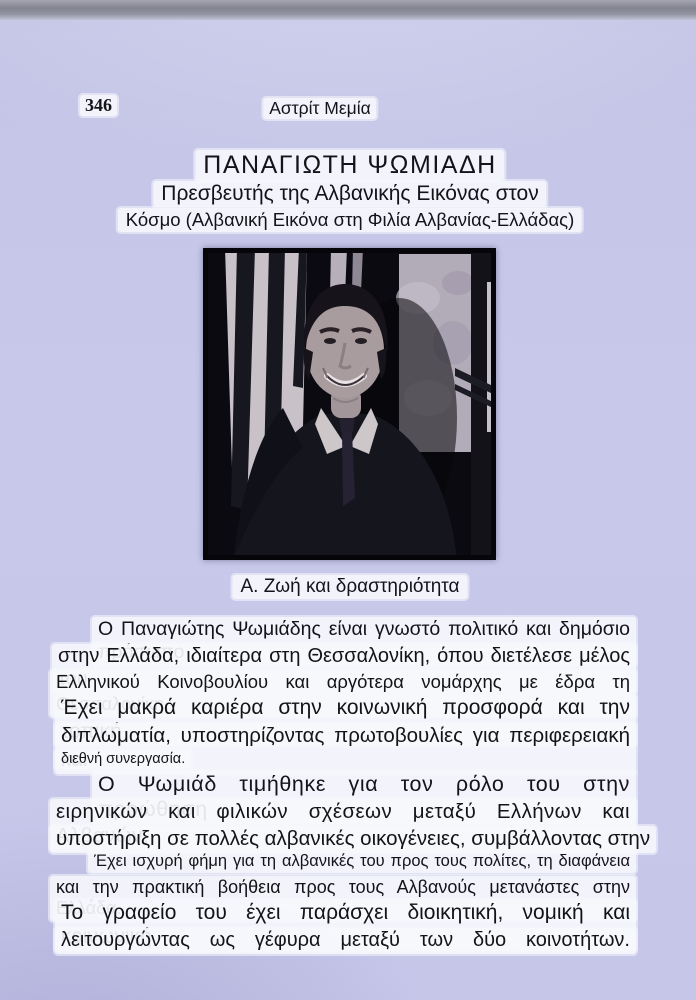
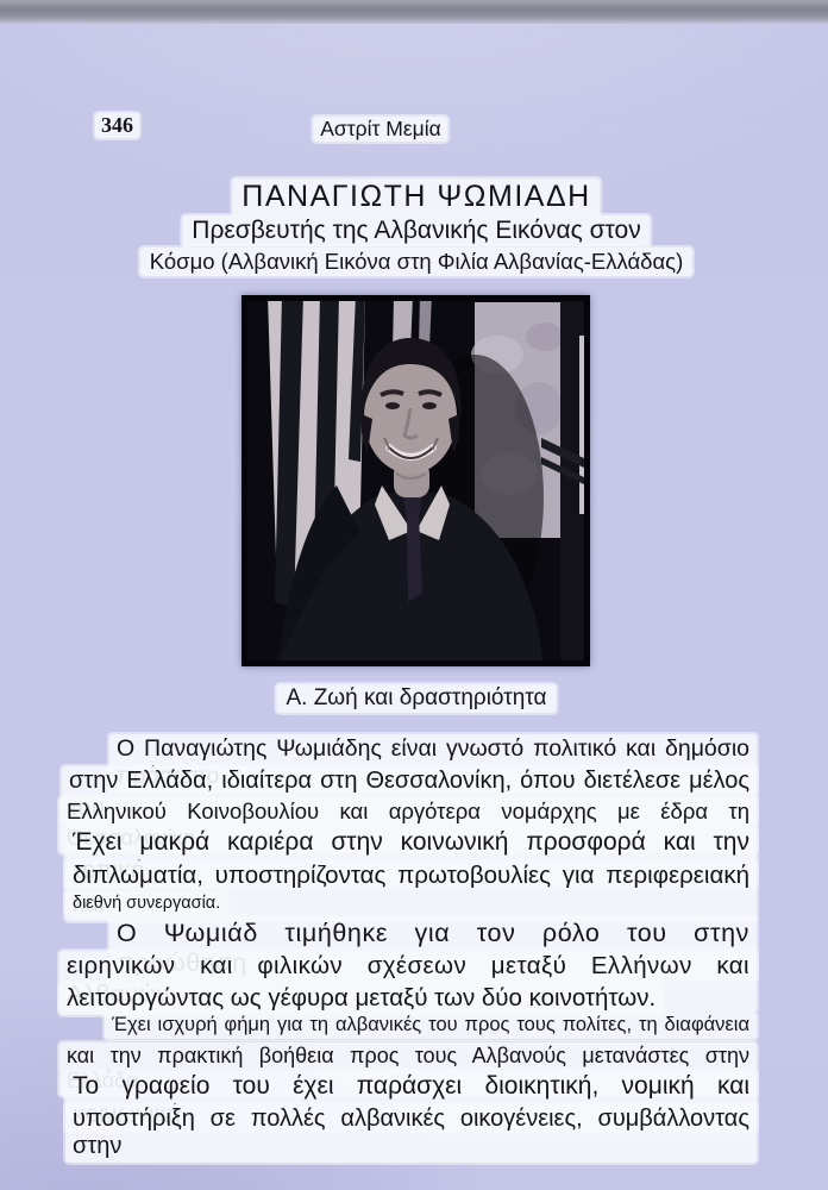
  346
  Αστρίτ Μεμία
  ΠΑΝΑΓΙΩΤΗ ΨΩΜΙΑΔΗ
  Πρεσβευτής της Αλβανικής Εικόνας στον
  Κόσμο (Αλβανική Εικόνα στη Φιλία Αλβανίας-Ελλάδας)
  Α. Ζωή και δραστηριότητα
  Ο Παναγιώτης Ψωμιάδης είναι γνωστό πολιτικό και δημόσιο
  στην Ελλάδα, ιδιαίτερα στη Θεσσαλονίκη, όπου διετέλεσε μέλος
  Ελληνικού Κοινοβουλίου και αργότερα νομάρχης με έδρα τη
  Έχει μακρά καριέρα στην κοινωνική προσφορά και την
  διπλωματία, υποστηρίζοντας πρωτοβουλίες για περιφερειακή
  διεθνή συνεργασία.
  Ο Ψωμιάδ τιμήθηκε για τον ρόλο του στην
  ειρηνικών και φιλικών σχέσεων μεταξύ Ελλήνων και
- υποστήριξη σε πολλές αλβανικές οικογένειες, συμβάλλοντας στην
+ λειτουργώντας ως γέφυρα μεταξύ των δύο κοινοτήτων.
  Έχει ισχυρή φήμη για τη αλβανικές του προς τους πολίτες, τη διαφάνεια
  και την πρακτική βοήθεια προς τους Αλβανούς μετανάστες στην
  Το γραφείο του έχει παράσχει διοικητική, νομική και
- λειτουργώντας ως γέφυρα μεταξύ των δύο κοινοτήτων.
+ υποστήριξη σε πολλές αλβανικές οικογένειες, συμβάλλοντας στην
